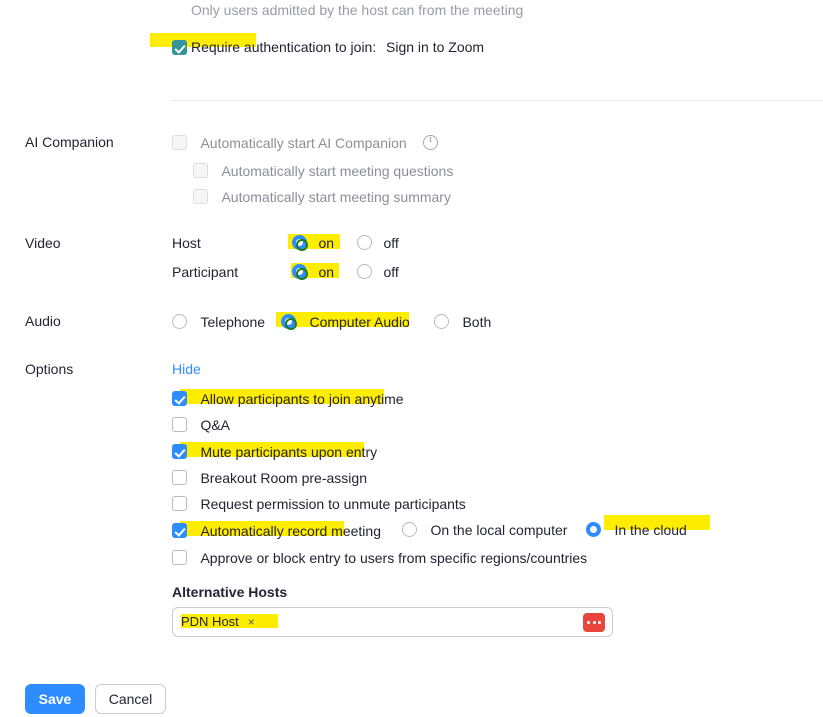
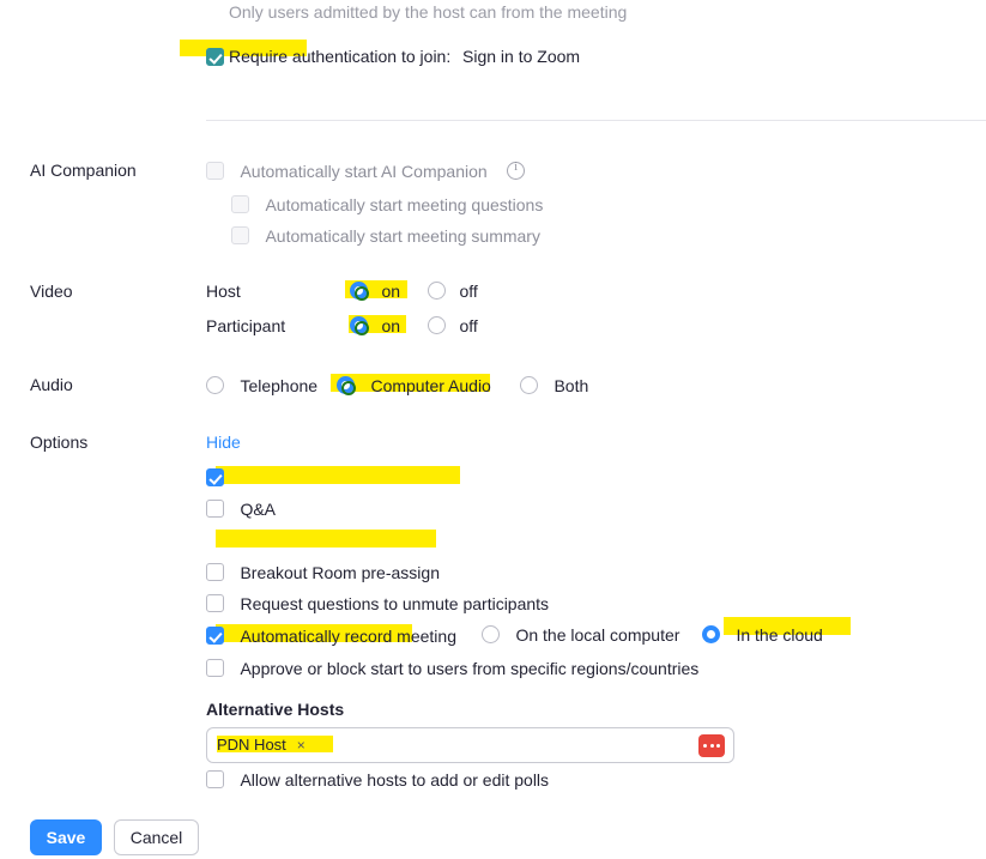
  Only users admitted by the host can from the meeting
  Require authentication to join:
  Sign in to Zoom
  AI Companion
  Automatically start AI Companion
  Automatically start meeting questions
  Automatically start meeting summary
  Video
  Host
  on
  off
  Participant
  on
  off
  Audio
  Telephone
  Computer Audio
  Both
  Options
  Hide
- Allow participants to join anytime
  Q&A
- Mute participants upon entry
  Breakout Room pre-assign
- Request permission to unmute participants
+ Request questions to unmute participants
  Automatically record meeting
  On the local computer
  In the cloud
- Approve or block entry to users from specific regions/countries
+ Approve or block start to users from specific regions/countries
  Alternative Hosts
  PDN Host ×
+ Allow alternative hosts to add or edit polls
  Save
  Cancel
